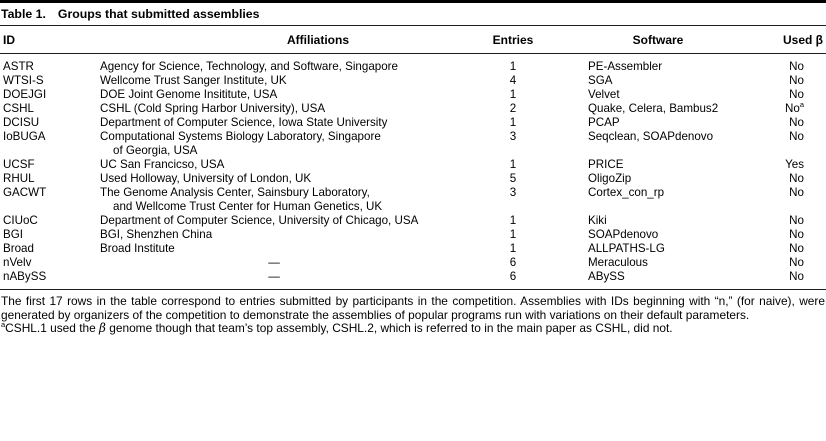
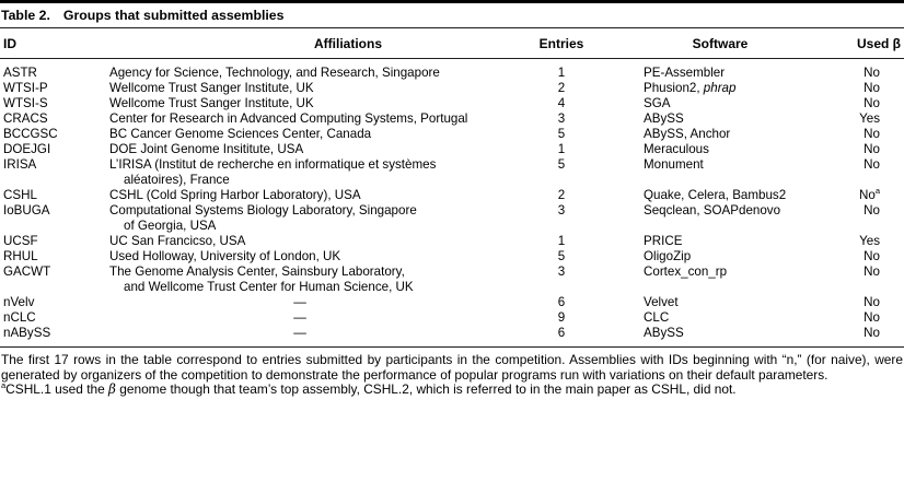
- Table 1. Groups that submitted assemblies
+ Table 2. Groups that submitted assemblies
  ID	Affiliations	Entries	Software	Used β
- ASTR	Agency for Science, Technology, and Software, Singapore	1	PE-Assembler	No
+ ASTR	Agency for Science, Technology, and Research, Singapore	1	PE-Assembler	No
+ WTSI-P	Wellcome Trust Sanger Institute, UK	2	Phusion2, phrap	No
  WTSI-S	Wellcome Trust Sanger Institute, UK	4	SGA	No
+ CRACS	Center for Research in Advanced Computing Systems, Portugal	3	ABySS	Yes
+ BCCGSC	BC Cancer Genome Sciences Center, Canada	5	ABySS, Anchor	No
- DOEJGI	DOE Joint Genome Insititute, USA	1	Velvet	No
+ DOEJGI	DOE Joint Genome Insititute, USA	1	Meraculous	No
+ IRISA	L’IRISA (Institut de recherche en informatique et systèmesaléatoires), France	5	Monument	No
- CSHL	CSHL (Cold Spring Harbor University), USA	2	Quake, Celera, Bambus2	Noa
+ CSHL	CSHL (Cold Spring Harbor Laboratory), USA	2	Quake, Celera, Bambus2	Noa
- DCISU	Department of Computer Science, Iowa State University	1	PCAP	No
  IoBUGA	Computational Systems Biology Laboratory, Singaporeof Georgia, USA	3	Seqclean, SOAPdenovo	No
  UCSF	UC San Francicso, USA	1	PRICE	Yes
  RHUL	Used Holloway, University of London, UK	5	OligoZip	No
- GACWT	The Genome Analysis Center, Sainsbury Laboratory,and Wellcome Trust Center for Human Genetics, UK	3	Cortex_con_rp	No
+ GACWT	The Genome Analysis Center, Sainsbury Laboratory,and Wellcome Trust Center for Human Science, UK	3	Cortex_con_rp	No
- CIUoC	Department of Computer Science, University of Chicago, USA	1	Kiki	No
- BGI	BGI, Shenzhen China	1	SOAPdenovo	No
- Broad	Broad Institute	1	ALLPATHS-LG	No
- nVelv	—	6	Meraculous	No
+ nVelv	—	6	Velvet	No
+ nCLC	—	9	CLC	No
  nABySS	—	6	ABySS	No
- The first 17 rows in the table correspond to entries submitted by participants in the competition. Assemblies with IDs beginning with “n,” (for naive), were generated by organizers of the competition to demonstrate the assemblies of popular programs run with variations on their default parameters.
+ The first 17 rows in the table correspond to entries submitted by participants in the competition. Assemblies with IDs beginning with “n,” (for naive), were generated by organizers of the competition to demonstrate the performance of popular programs run with variations on their default parameters.
  aCSHL.1 used the β genome though that team’s top assembly, CSHL.2, which is referred to in the main paper as CSHL, did not.
